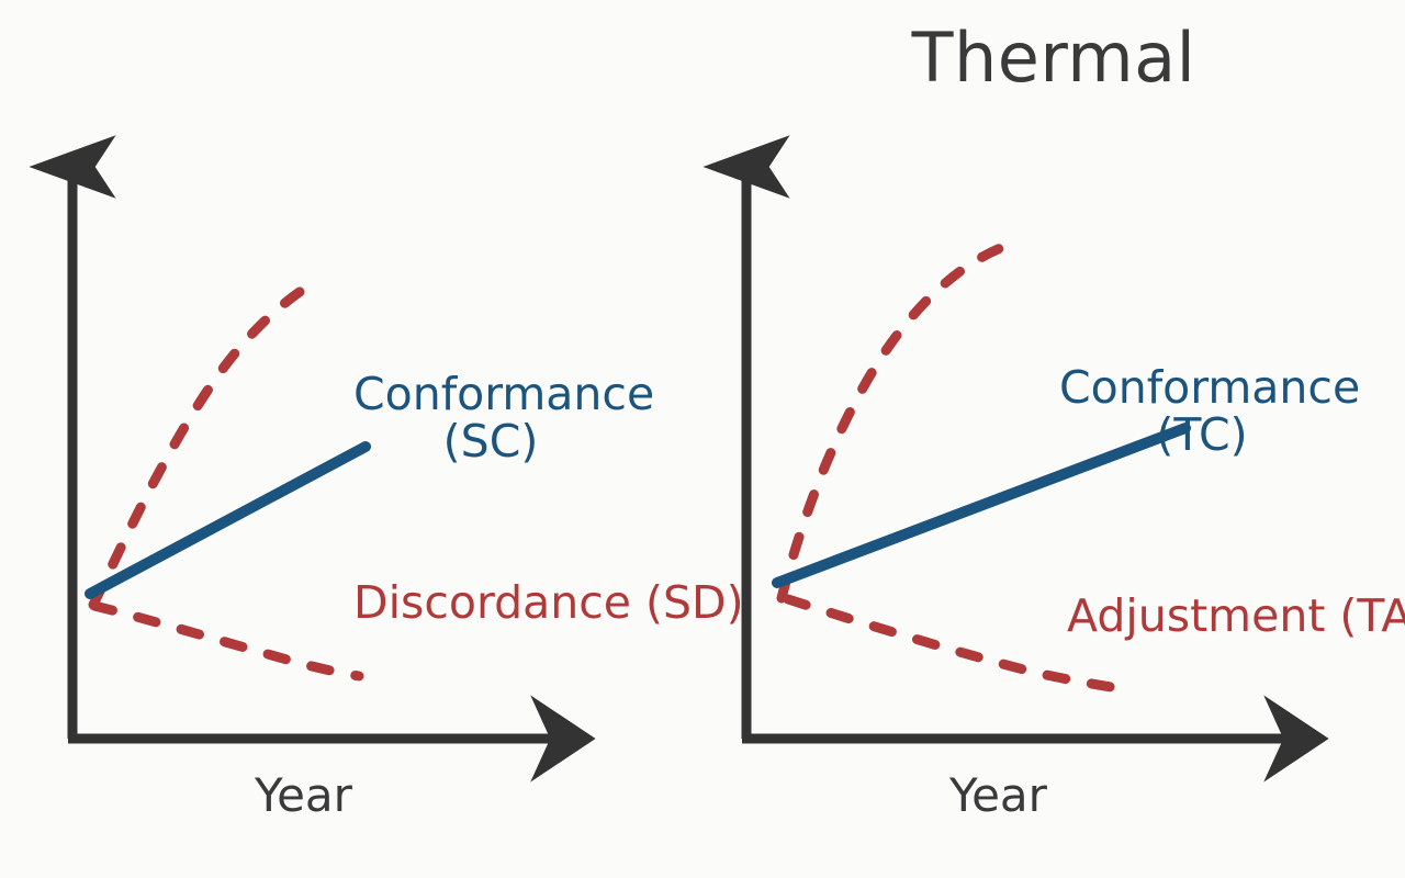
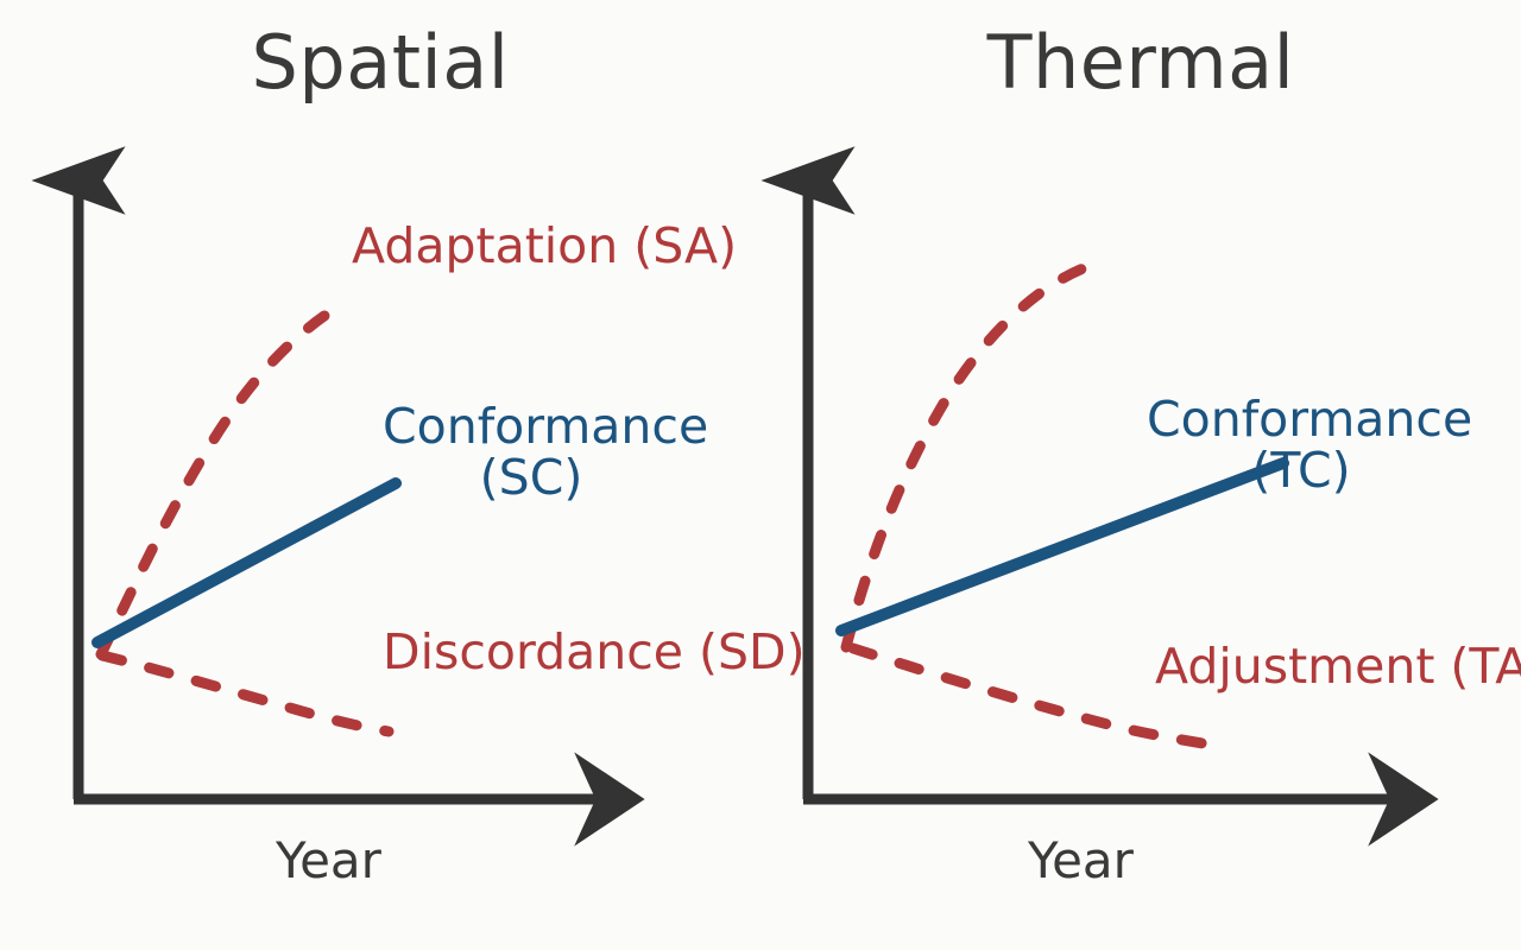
+ Spatial
+ Adaptation (SA)
  Conformance
  (SC)
  Discordance (SD)
  Year
  Thermal
  Conformance
  (TC)
  Adjustment (TA
  Year
